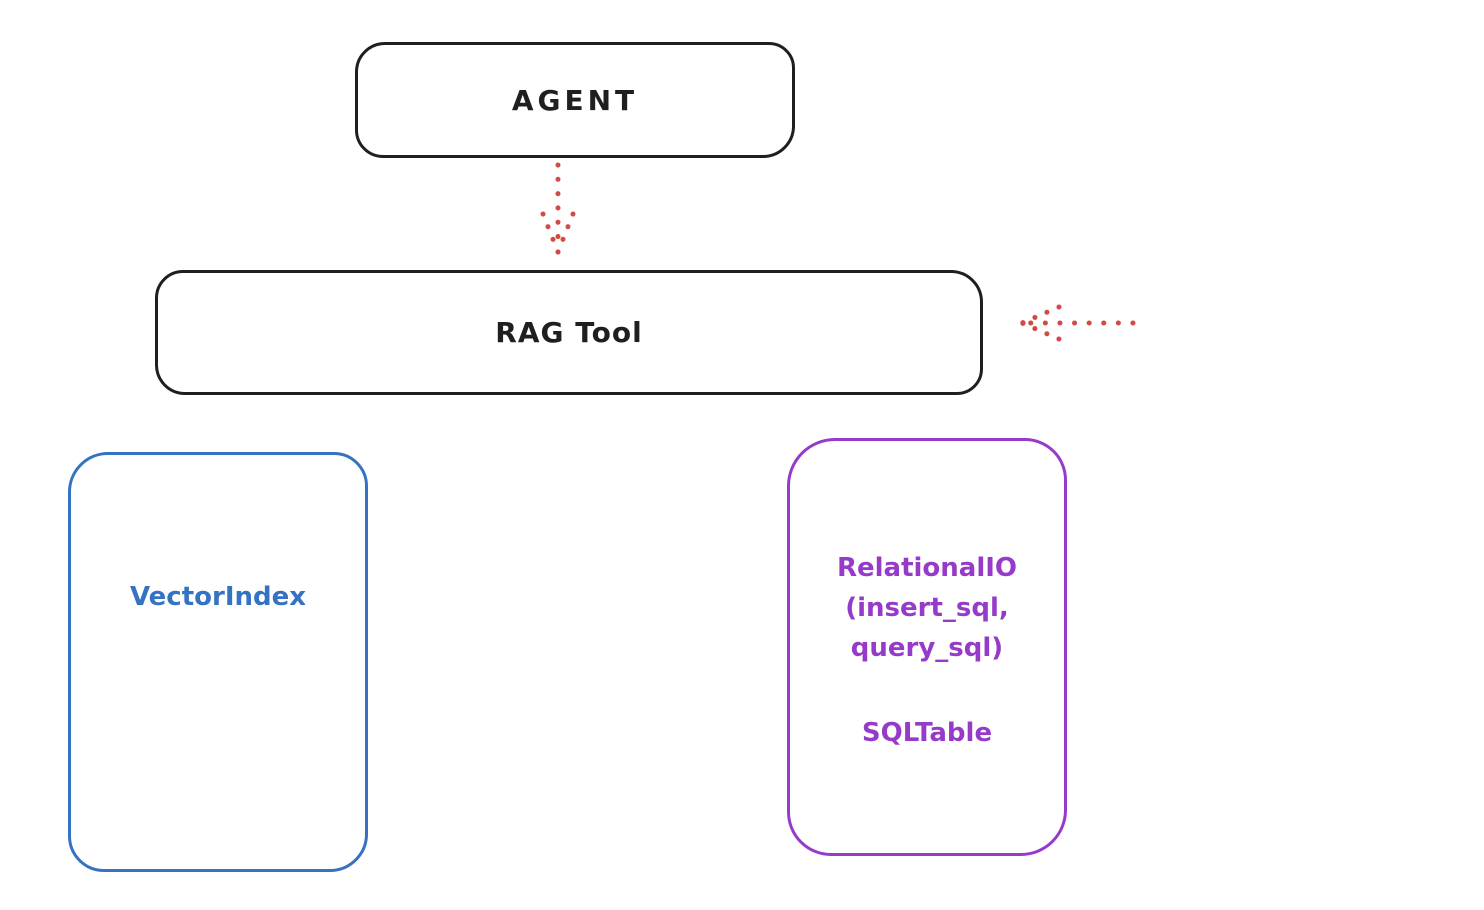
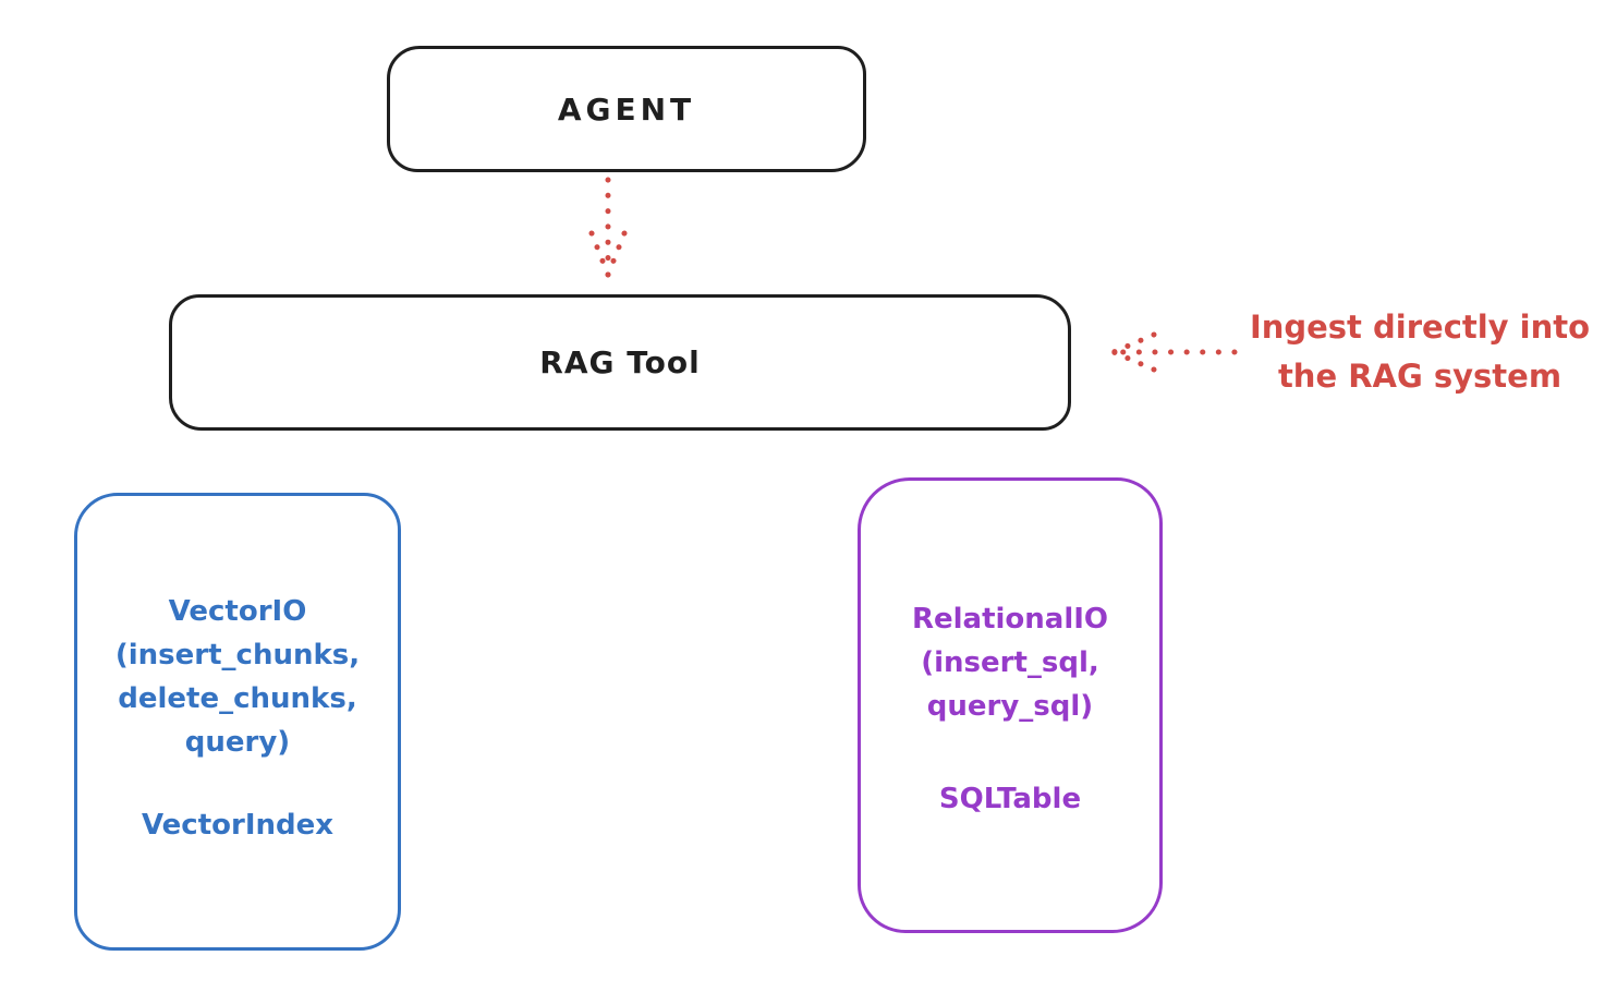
  AGENT
  RAG Tool
+ Ingest directly into
+ the RAG system
+ VectorIO
+ (insert_chunks,
+ delete_chunks,
+ query)
  VectorIndex
  RelationalIO
  (insert_sql,
  query_sql)
  SQLTable
